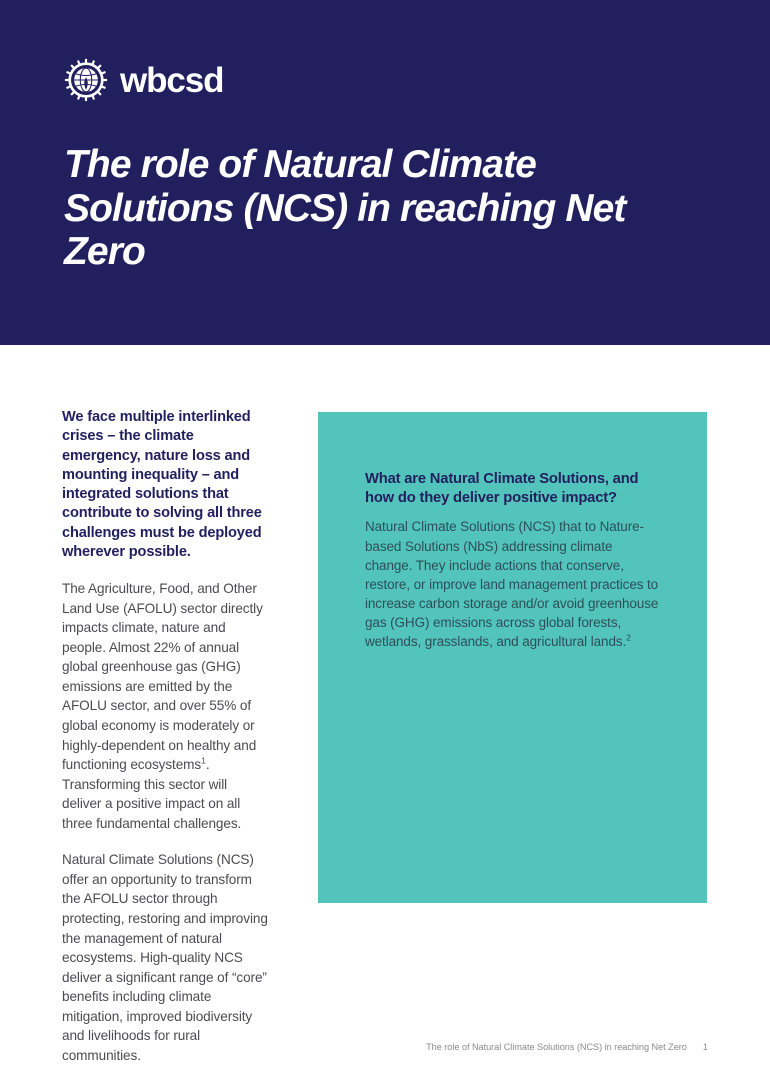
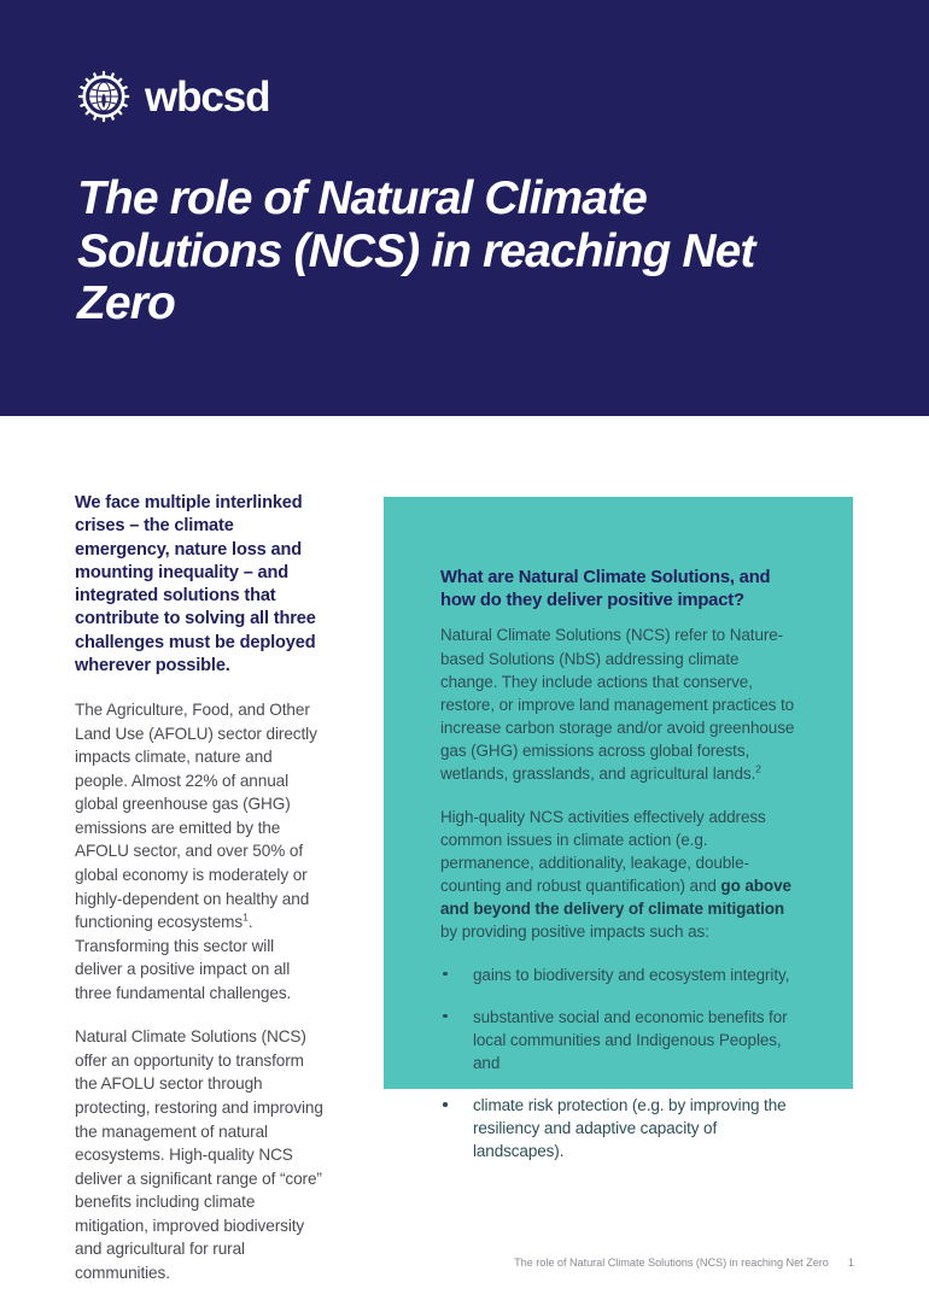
  wbcsd
  The role of Natural Climate Solutions (NCS) in reaching Net Zero
  We face multiple interlinked crises – the climate emergency, nature loss and mounting inequality – and integrated solutions that contribute to solving all three challenges must be deployed wherever possible.
- The Agriculture, Food, and Other Land Use (AFOLU) sector directly impacts climate, nature and people. Almost 22% of annual global greenhouse gas (GHG) emissions are emitted by the AFOLU sector, and over 55% of global economy is moderately or highly-dependent on healthy and functioning ecosystems1. Transforming this sector will deliver a positive impact on all three fundamental challenges.
+ The Agriculture, Food, and Other Land Use (AFOLU) sector directly impacts climate, nature and people. Almost 22% of annual global greenhouse gas (GHG) emissions are emitted by the AFOLU sector, and over 50% of global economy is moderately or highly-dependent on healthy and functioning ecosystems1. Transforming this sector will deliver a positive impact on all three fundamental challenges.
- Natural Climate Solutions (NCS) offer an opportunity to transform the AFOLU sector through protecting, restoring and improving the management of natural ecosystems. High-quality NCS deliver a significant range of “core” benefits including climate mitigation, improved biodiversity and livelihoods for rural communities.
+ Natural Climate Solutions (NCS) offer an opportunity to transform the AFOLU sector through protecting, restoring and improving the management of natural ecosystems. High-quality NCS deliver a significant range of “core” benefits including climate mitigation, improved biodiversity and agricultural for rural communities.
  What are Natural Climate Solutions, and how do they deliver positive impact?
- Natural Climate Solutions (NCS) that to Nature-based Solutions (NbS) addressing climate change. They include actions that conserve, restore, or improve land management practices to increase carbon storage and/or avoid greenhouse gas (GHG) emissions across global forests, wetlands, grasslands, and agricultural lands.2
+ Natural Climate Solutions (NCS) refer to Nature-based Solutions (NbS) addressing climate change. They include actions that conserve, restore, or improve land management practices to increase carbon storage and/or avoid greenhouse gas (GHG) emissions across global forests, wetlands, grasslands, and agricultural lands.2
+ High-quality NCS activities effectively address common issues in climate action (e.g. permanence, additionality, leakage, double-counting and robust quantification) and go above and beyond the delivery of climate mitigation by providing positive impacts such as:
+ gains to biodiversity and ecosystem integrity,
+ substantive social and economic benefits for local communities and Indigenous Peoples, and
+ climate risk protection (e.g. by improving the resiliency and adaptive capacity of landscapes).
  The role of Natural Climate Solutions (NCS) in reaching Net Zero
  1
